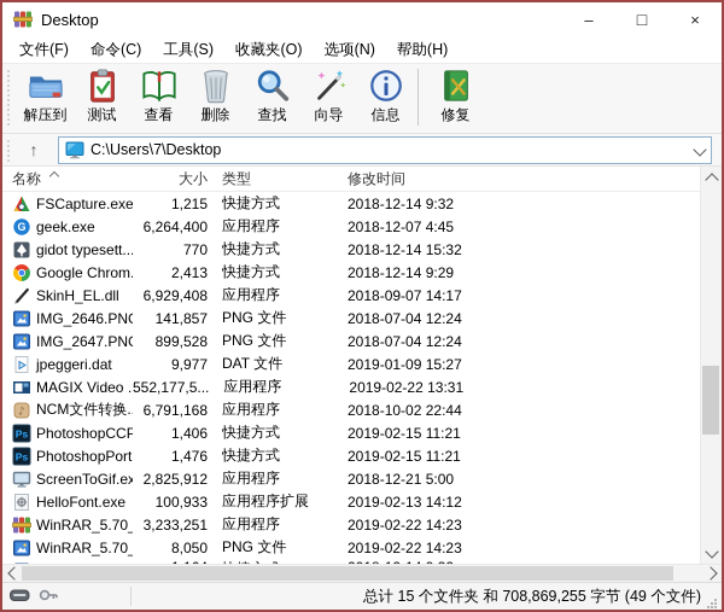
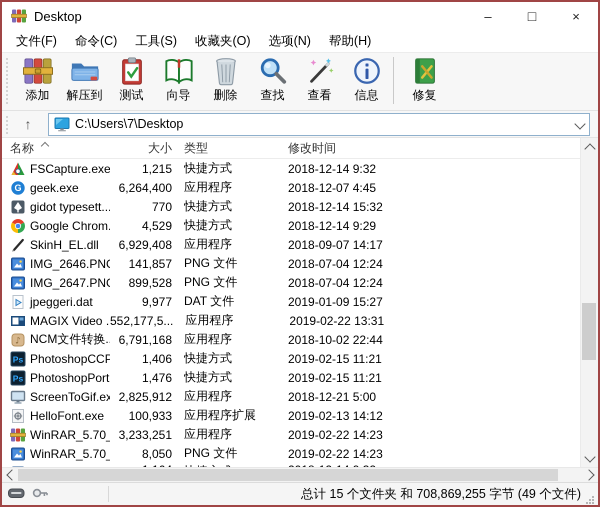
  Desktop
  –
  □
  ×
  文件(F)
  命令(C)
  工具(S)
  收藏夹(O)
  选项(N)
  帮助(H)
+ 添加
  解压到
  测试
- 查看
+ 向导
  删除
  查找
- 向导
+ 查看
  信息
  修复
  ↑
  C:\Users\7\Desktop
  名称
  大小
  类型
  修改时间
  FSCapture.exe
  1,215
  快捷方式
  2018-12-14 9:32
  G
  geek.exe
  6,264,400
  应用程序
  2018-12-07 4:45
  gidot typesett...
  770
  快捷方式
  2018-12-14 15:32
  Google Chrom.
- 2,413
+ 4,529
  快捷方式
  2018-12-14 9:29
  SkinH_EL.dll
  6,929,408
  应用程序
  2018-09-07 14:17
  IMG_2646.PN
  141,857
  PNG 文件
  2018-07-04 12:24
  IMG_2647.PN
  899,528
  PNG 文件
  2018-07-04 12:24
  jpeggeri.dat
  9,977
  DAT 文件
  2019-01-09 15:27
  MAGIX Video .
  552,177,5...
  应用程序
  2019-02-22 13:31
  ♪
  NCM文件转换.
  6,791,168
  应用程序
  2018-10-02 22:44
  Ps
  PhotoshopCCP
  1,406
  快捷方式
  2019-02-15 11:21
  Ps
  PhotoshopPort
  1,476
  快捷方式
  2019-02-15 11:21
  ScreenToGif.ex
  2,825,912
  应用程序
  2018-12-21 5:00
  HelloFont.exe
  100,933
  应用程序扩展
  2019-02-13 14:12
  WinRAR_5.70_
  3,233,251
  应用程序
  2019-02-22 14:23
  WinRAR_5.70_
  8,050
  PNG 文件
  2019-02-22 14:23
  总计 15 个文件夹 和 708,869,255 字节 (49 个文件)
